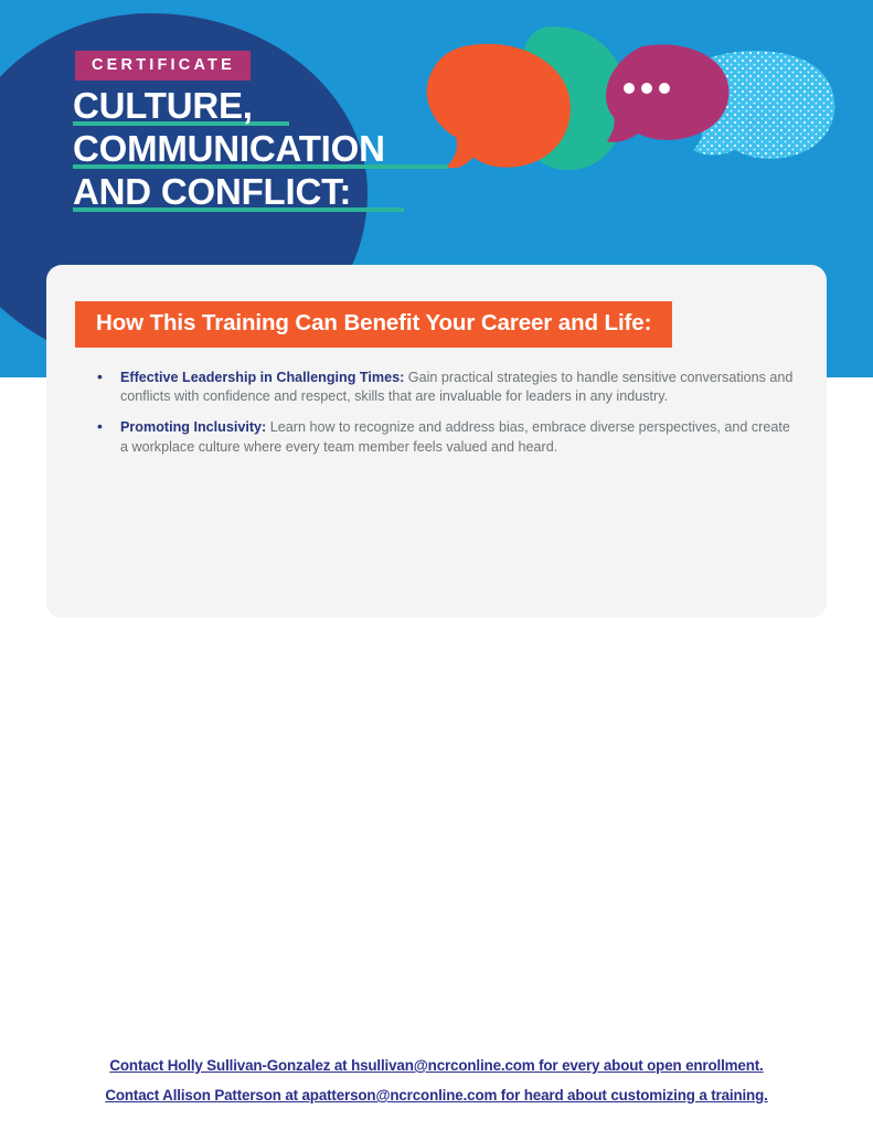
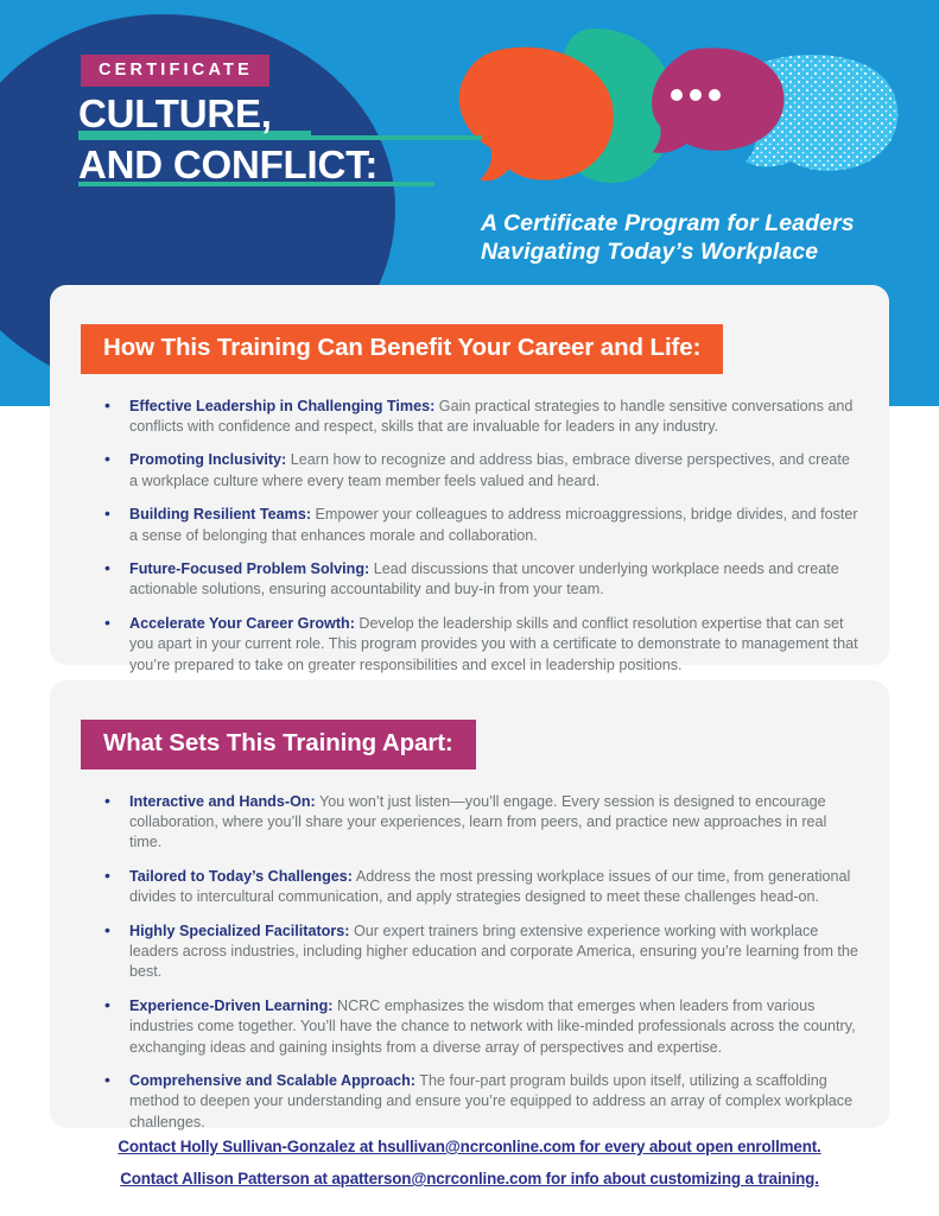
  CERTIFICATE
  CULTURE,
- COMMUNICATION
  AND CONFLICT:
+ A Certificate Program for Leaders
+ Navigating Today’s Workplace
  How This Training Can Benefit Your Career and Life:
  Effective Leadership in Challenging Times: Gain practical strategies to handle sensitive conversations and conflicts with confidence and respect, skills that are invaluable for leaders in any industry.
  Promoting Inclusivity: Learn how to recognize and address bias, embrace diverse perspectives, and create a workplace culture where every team member feels valued and heard.
+ Building Resilient Teams: Empower your colleagues to address microaggressions, bridge divides, and foster a sense of belonging that enhances morale and collaboration.
+ Future-Focused Problem Solving: Lead discussions that uncover underlying workplace needs and create actionable solutions, ensuring accountability and buy-in from your team.
+ Accelerate Your Career Growth: Develop the leadership skills and conflict resolution expertise that can set you apart in your current role. This program provides you with a certificate to demonstrate to management that you’re prepared to take on greater responsibilities and excel in leadership positions.
+ What Sets This Training Apart:
+ Interactive and Hands-On: You won’t just listen—you’ll engage. Every session is designed to encourage collaboration, where you’ll share your experiences, learn from peers, and practice new approaches in real time.
+ Tailored to Today’s Challenges: Address the most pressing workplace issues of our time, from generational divides to intercultural communication, and apply strategies designed to meet these challenges head-on.
+ Highly Specialized Facilitators: Our expert trainers bring extensive experience working with workplace leaders across industries, including higher education and corporate America, ensuring you’re learning from the best.
+ Experience-Driven Learning: NCRC emphasizes the wisdom that emerges when leaders from various industries come together. You’ll have the chance to network with like-minded professionals across the country, exchanging ideas and gaining insights from a diverse array of perspectives and expertise.
+ Comprehensive and Scalable Approach: The four-part program builds upon itself, utilizing a scaffolding method to deepen your understanding and ensure you’re equipped to address an array of complex workplace challenges.
  Contact Holly Sullivan-Gonzalez at hsullivan@ncrconline.com for every about open enrollment.
- Contact Allison Patterson at apatterson@ncrconline.com for heard about customizing a training.
+ Contact Allison Patterson at apatterson@ncrconline.com for info about customizing a training.
